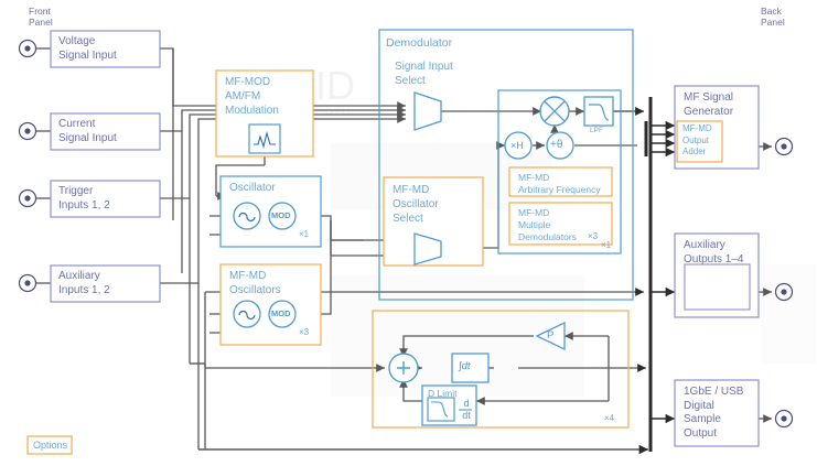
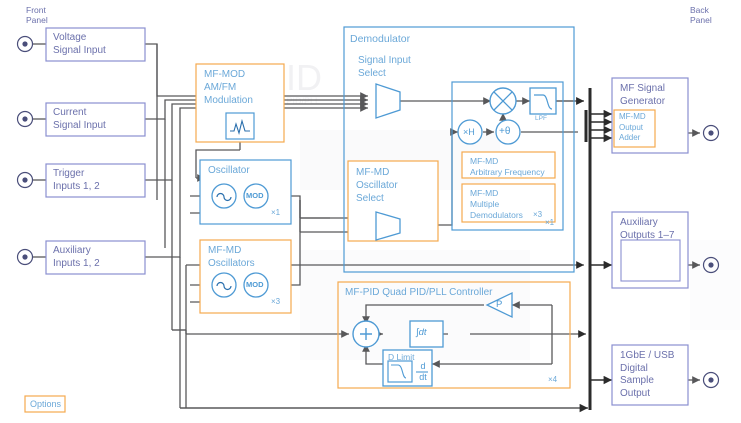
  Front
  Panel
  Back
  Panel
  Voltage
  Signal Input
  Current
  Signal Input
  Trigger
  Inputs 1, 2
  Auxiliary
  Inputs 1, 2
  MF-MOD
  AM/FM
  Modulation
  Oscillator
  ×1
  MOD
  MF-MD
  Oscillators
  ×3
  MOD
  MF-MD
  Oscillator
  Select
  Demodulator
  Signal Input
  Select
  ×H
  +θ
  MF-MD
  Arbitrary Frequency
  MF-MD
  Multiple
  Demodulators
  ×3
  ×1
+ MF-PID Quad PID/PLL Controller
  P
  ∫dt
  D Limit
  d
  dt
  ×4
  MF Signal
  Generator
  MF-MD
  Output
  Adder
  Auxiliary
- Outputs 1–4
+ Outputs 1–7
  1GbE / USB
  Digital
  Sample
  Output
  Options
